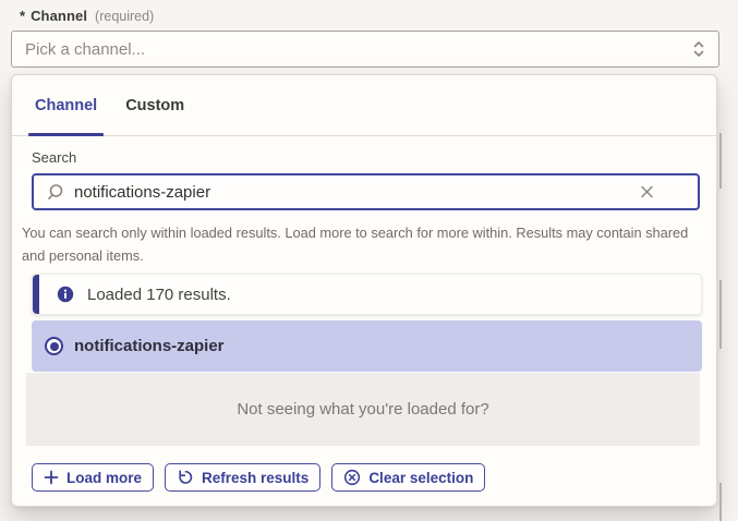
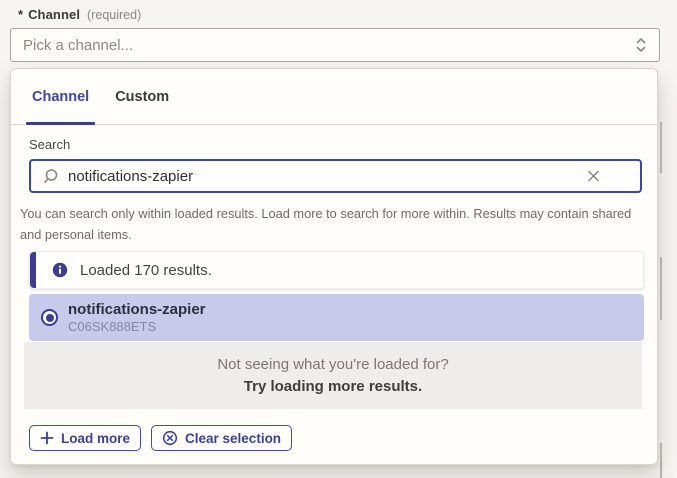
  * Channel (required)
  Pick a channel...
  Channel
  Custom
  Search
  notifications-zapier
  You can search only within loaded results. Load more to search for more within. Results may contain shared and personal items.
  Loaded 170 results.
  notifications-zapier
+ C06SK888ETS
  Not seeing what you're loaded for?
+ Try loading more results.
  Load more
- Refresh results
  Clear selection
